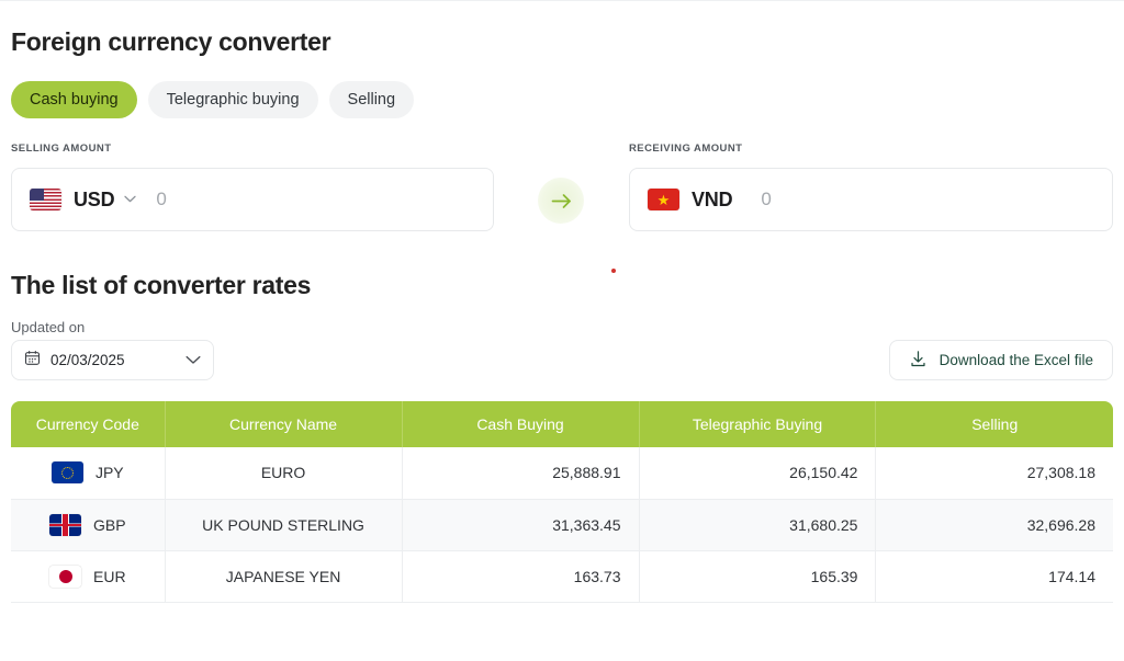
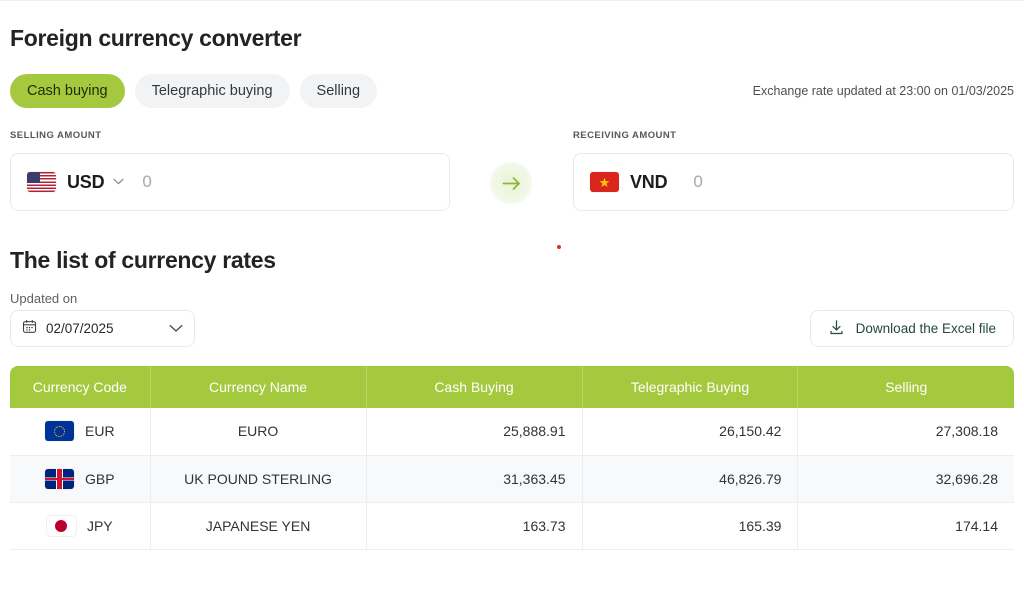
  Foreign currency converter
  Cash buying
  Telegraphic buying
  Selling
+ Exchange rate updated at 23:00 on 01/03/2025
  SELLING AMOUNT
  USD
  0
  RECEIVING AMOUNT
  ★
  VND
  0
- The list of converter rates
+ The list of currency rates
  Updated on
- 02/03/2025
+ 02/07/2025
  Download the Excel file
  Currency Code	Currency Name	Cash Buying	Telegraphic Buying	Selling
- JPY	EURO	25,888.91	26,150.42	27,308.18
+ EUR	EURO	25,888.91	26,150.42	27,308.18
- GBP	UK POUND STERLING	31,363.45	31,680.25	32,696.28
+ GBP	UK POUND STERLING	31,363.45	46,826.79	32,696.28
- EUR	JAPANESE YEN	163.73	165.39	174.14
+ JPY	JAPANESE YEN	163.73	165.39	174.14
